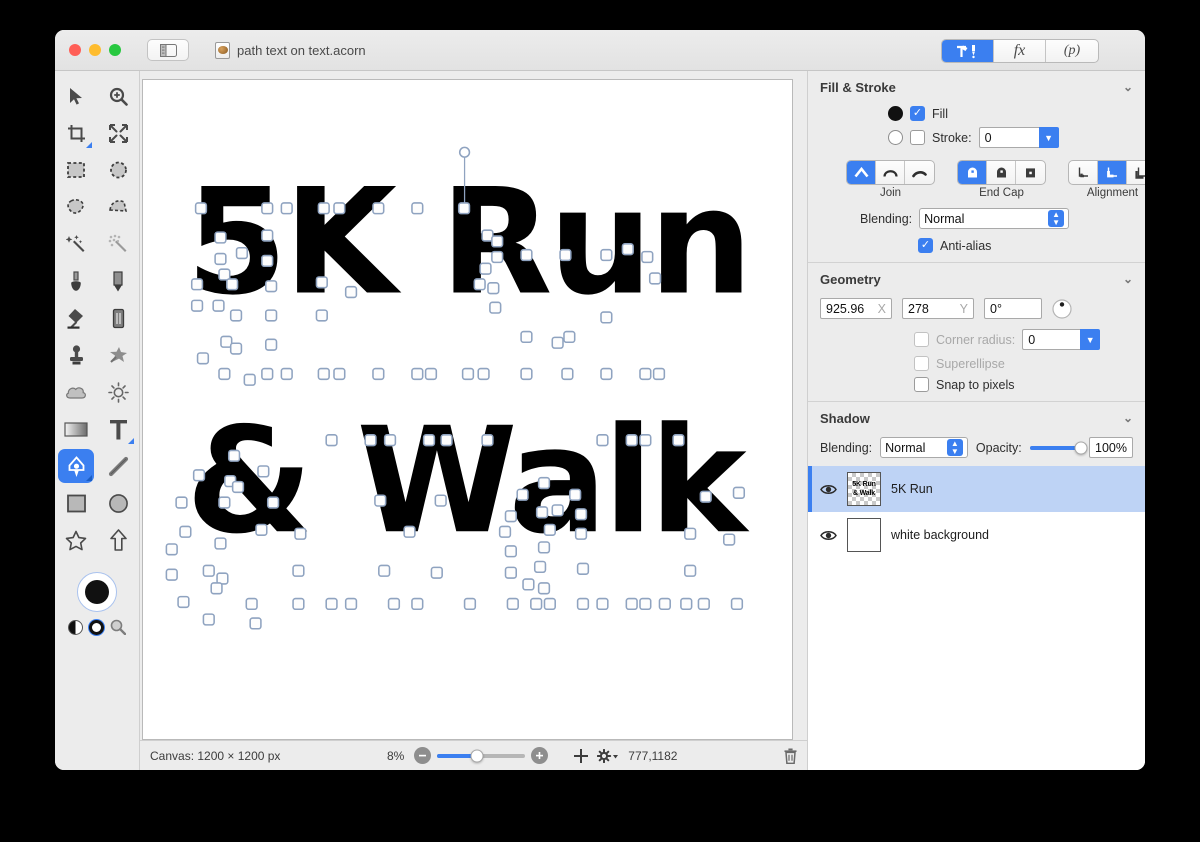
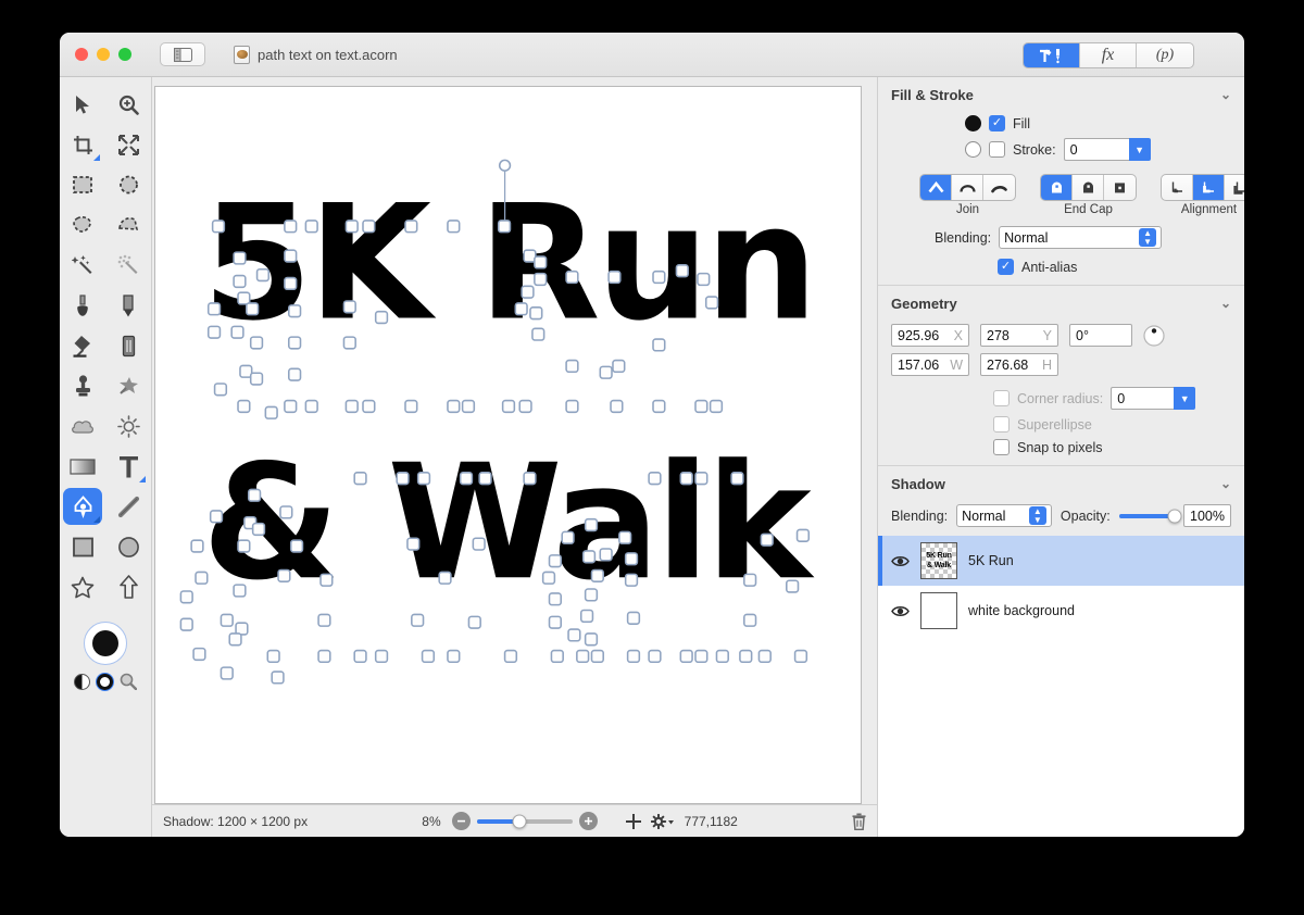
  path text on text.acorn
  fx
  (p)
  5Kun
  & Walk
- Canvas: 1200 × 1200 px
+ Shadow: 1200 × 1200 px
  8%
  777,1182
  Fill & Stroke
  ⌄
  ✓
  Fill
  Stroke:
  0
  ▼
  Join
  End Cap
  Alignment
  Blending:
  Normal
  ▲
  ▼
  ✓
  Anti-alias
  Geometry
  ⌄
  925.96
  X
  278
  Y
  0°
+ 157.06
+ W
+ 276.68
+ H
  Corner radius:
  0
  ▼
  Superellipse
  Snap to pixels
  Shadow
  ⌄
  Blending:
  Normal
  ▲
  ▼
  Opacity:
  100%
  5K Run
  white background
